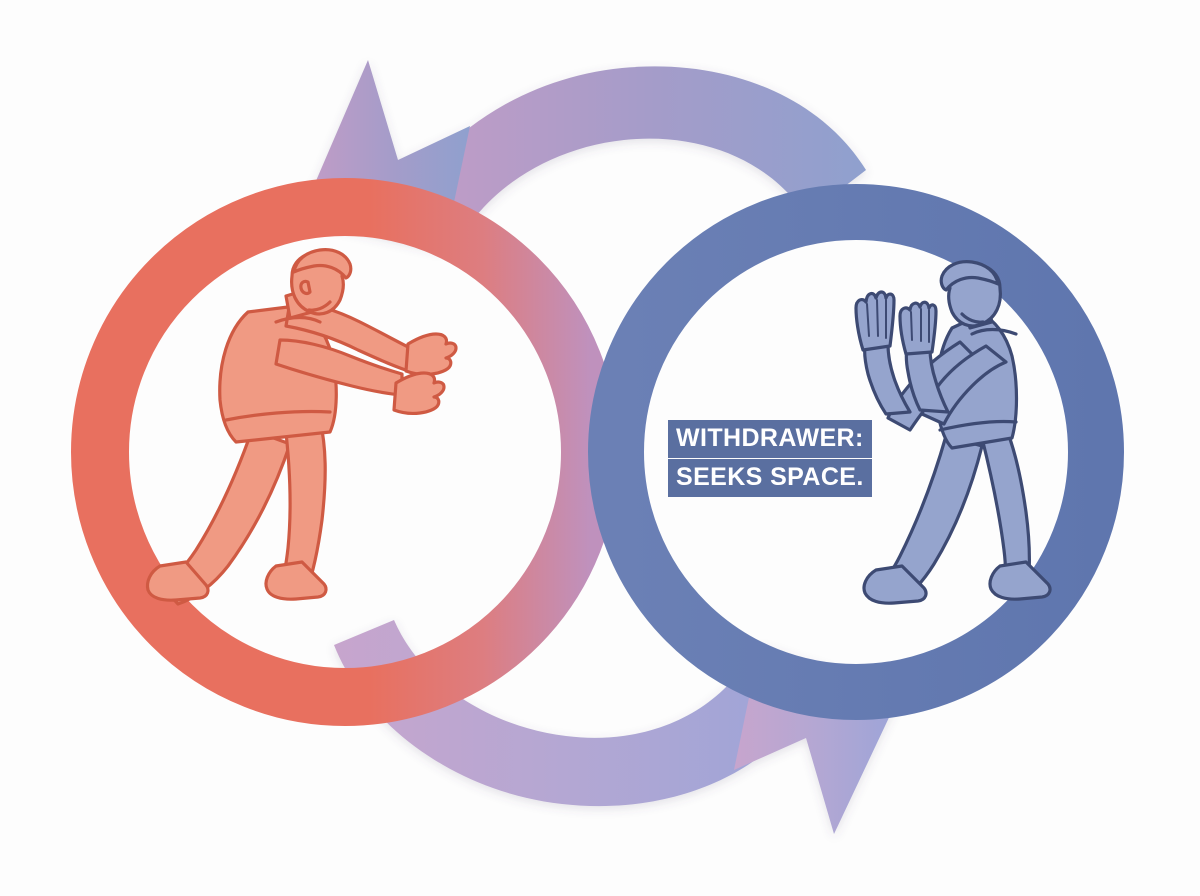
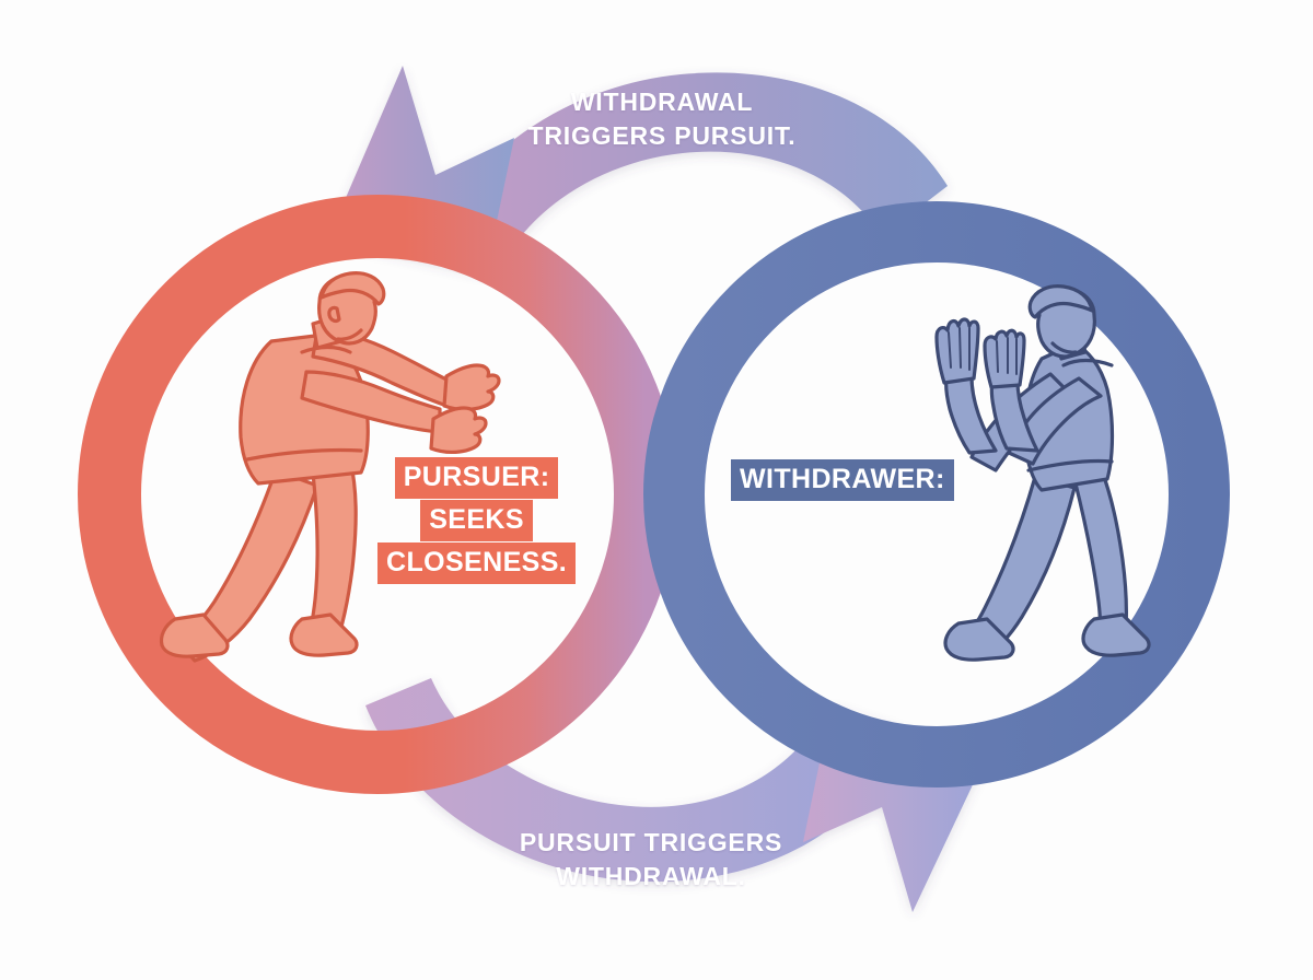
+ WITHDRAWAL
+ TRIGGERS PURSUIT.
+ PURSUIT TRIGGERS
+ WITHDRAWAL.
+ PURSUER:
+ SEEKS
+ CLOSENESS.
  WITHDRAWER:
- SEEKS SPACE.
